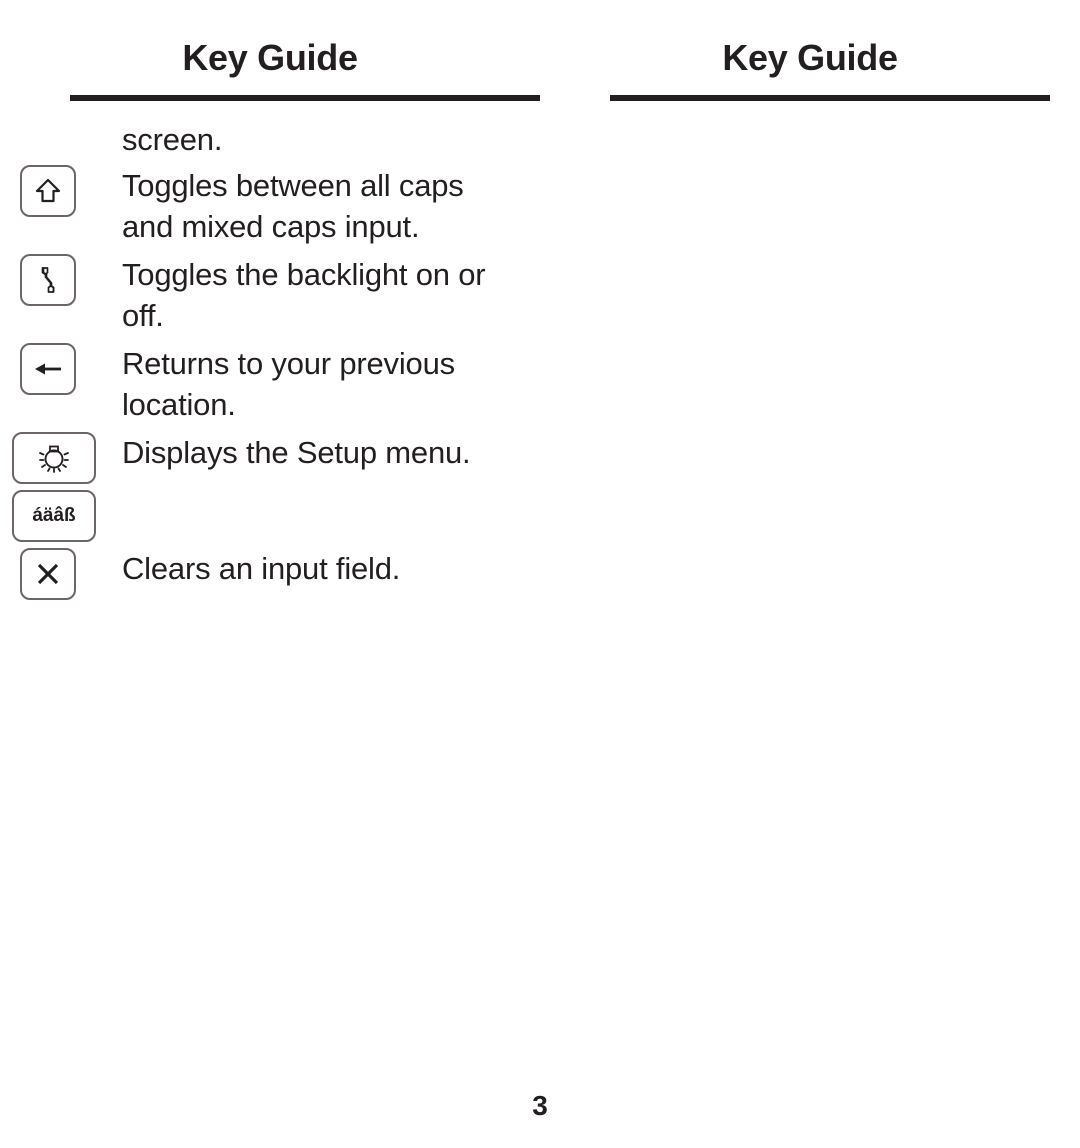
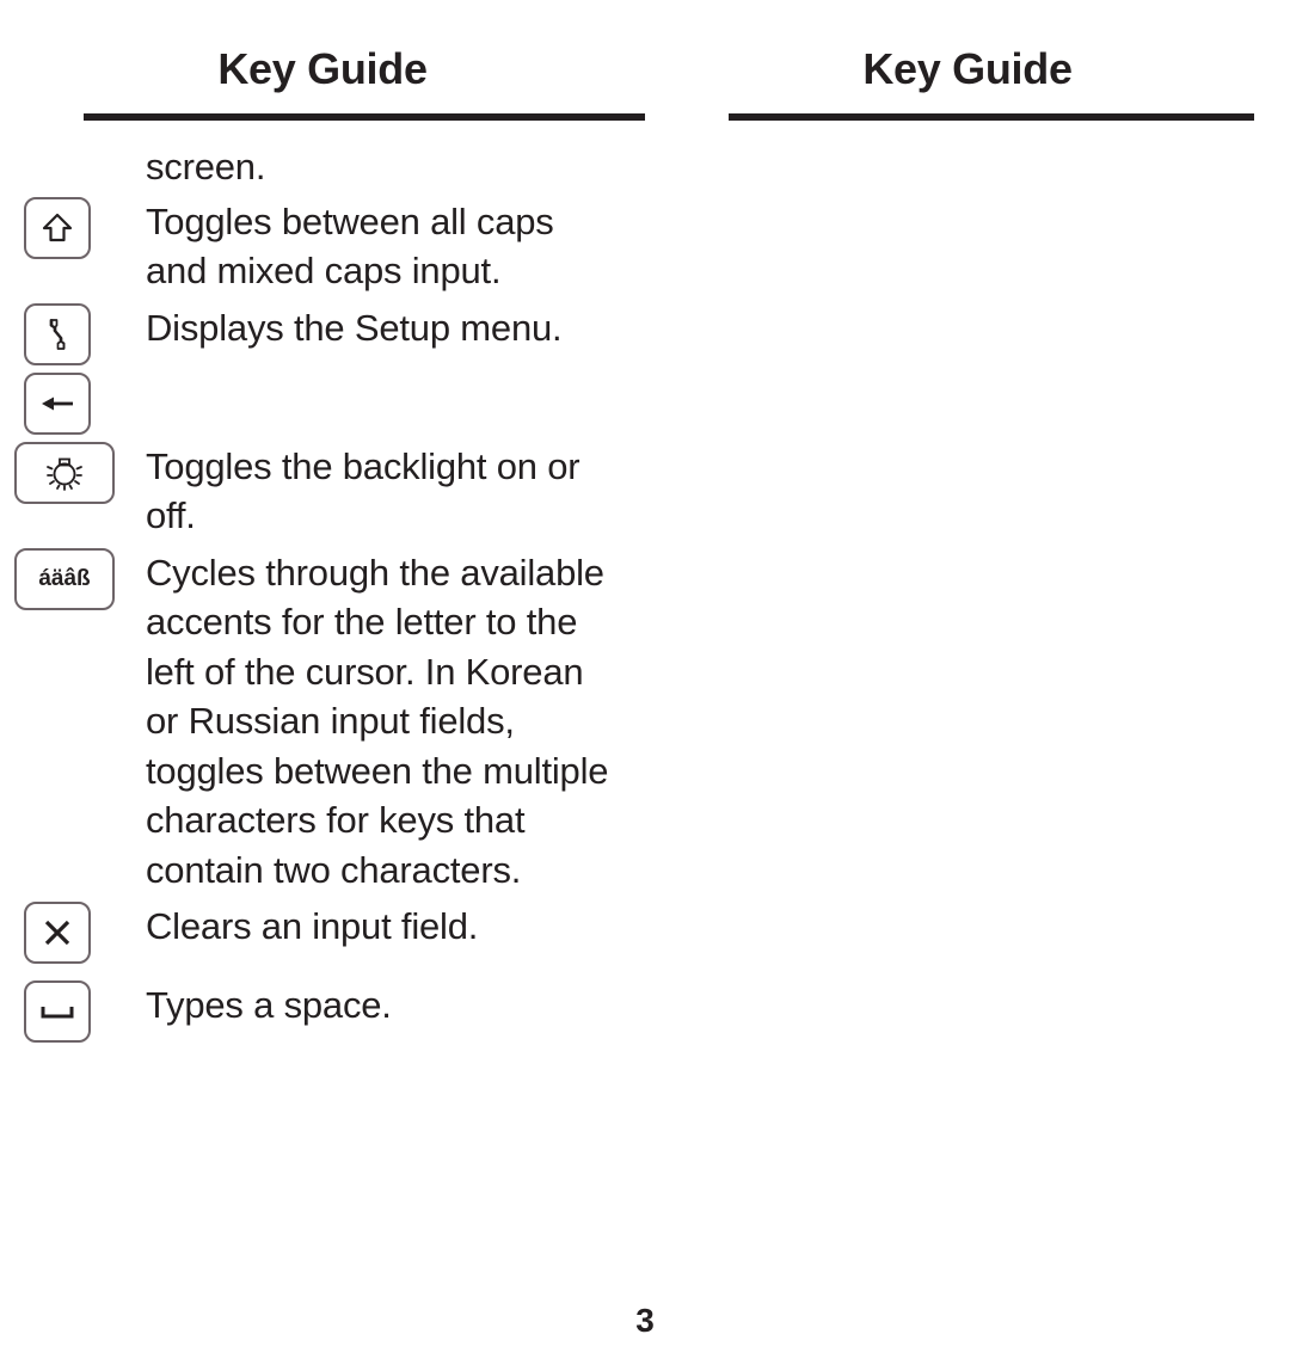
  Key Guide
  screen.
  Toggles between all caps and mixed caps input.
- Toggles the backlight on or off.
+ Displays the Setup menu.
- Returns to your previous location.
- Displays the Setup menu.
+ Toggles the backlight on or off.
  áäâß
+ Cycles through the available accents for the letter to the left of the cursor. In Korean or Russian input fields, toggles between the multiple characters for keys that contain two characters.
  Clears an input field.
+ Types a space.
  Key Guide
  3
